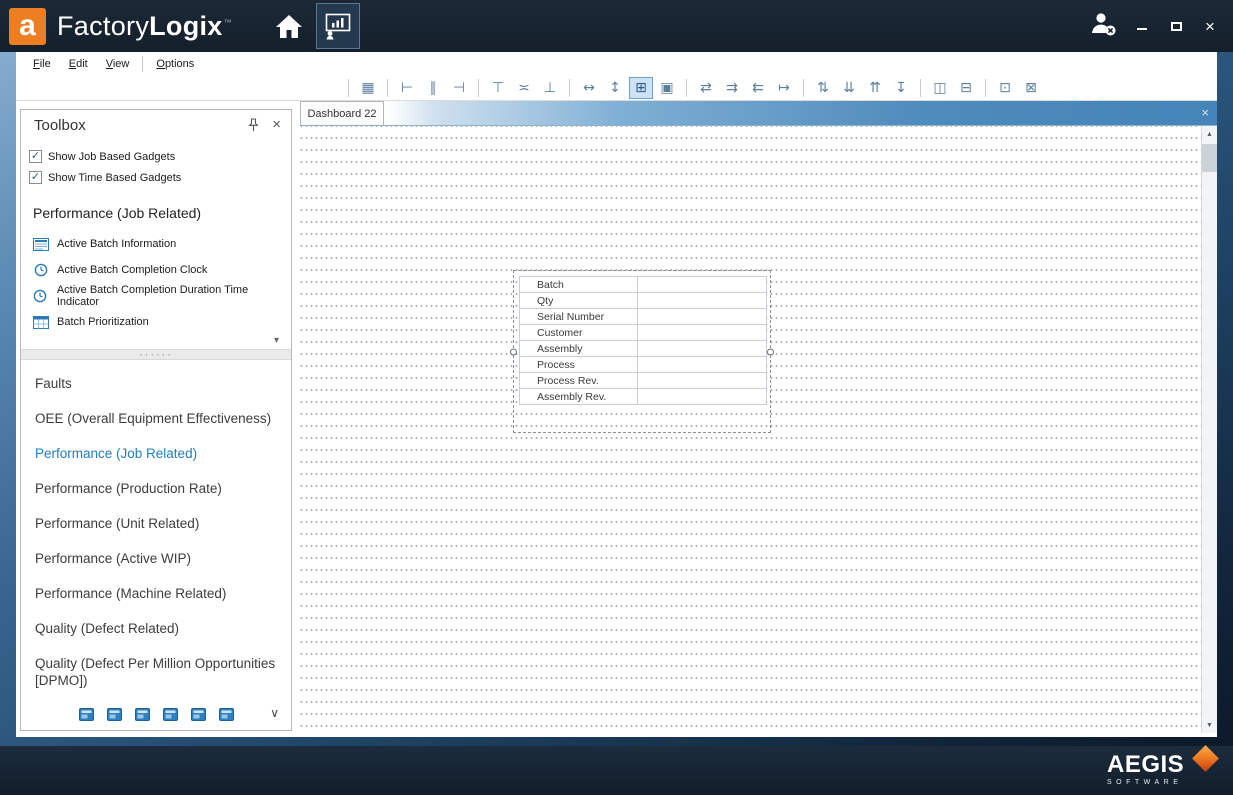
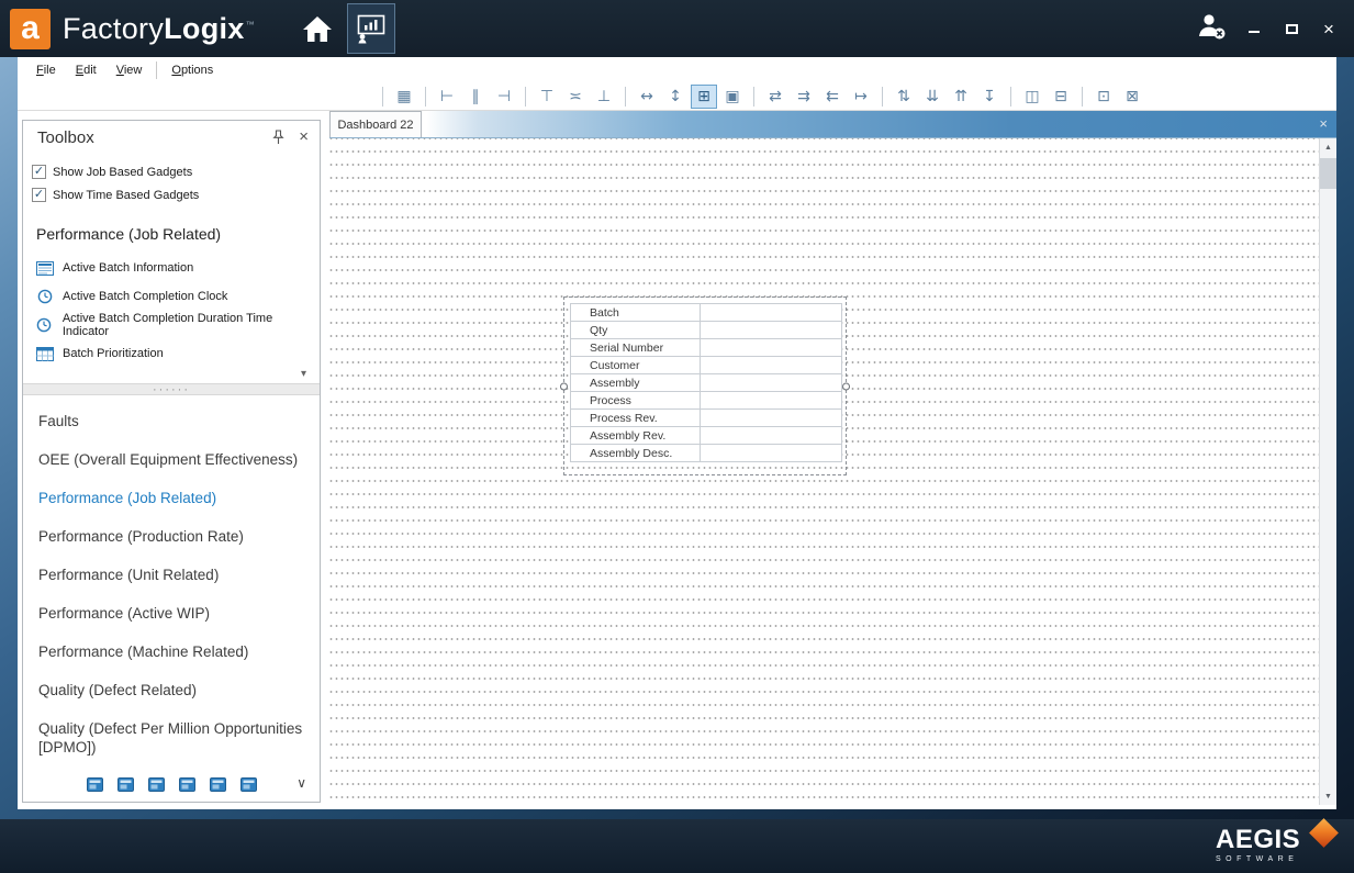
  a
  FactoryLogix™
  ×
  File
  Edit
  View
  Options
  ▦
  ⊢
  ∥
  ⊣
  ⊤
  ≍
  ⊥
  ↔
  ↕
  ⊞
  ▣
  ⇄
  ⇉
  ⇇
  ↦
  ⇅
  ⇊
  ⇈
  ↧
  ◫
  ⊟
  ⊡
  ⊠
  Toolbox
  ×
  ✓
  Show Job Based Gadgets
  ✓
  Show Time Based Gadgets
  Performance (Job Related)
  Active Batch Information
  Active Batch Completion Clock
  Active Batch Completion Duration Time Indicator
  Batch Prioritization
  ▾
  ······
  Faults
  OEE (Overall Equipment Effectiveness)
  Performance (Job Related)
  Performance (Production Rate)
  Performance (Unit Related)
  Performance (Active WIP)
  Performance (Machine Related)
  Quality (Defect Related)
  Quality (Defect Per Million Opportunities [DPMO])
  ∨
  Dashboard 22
  ×
  Batch
  Qty
  Serial Number
  Customer
  Assembly
  Process
  Process Rev.
  Assembly Rev.
+ Assembly Desc.
  AEGIS
